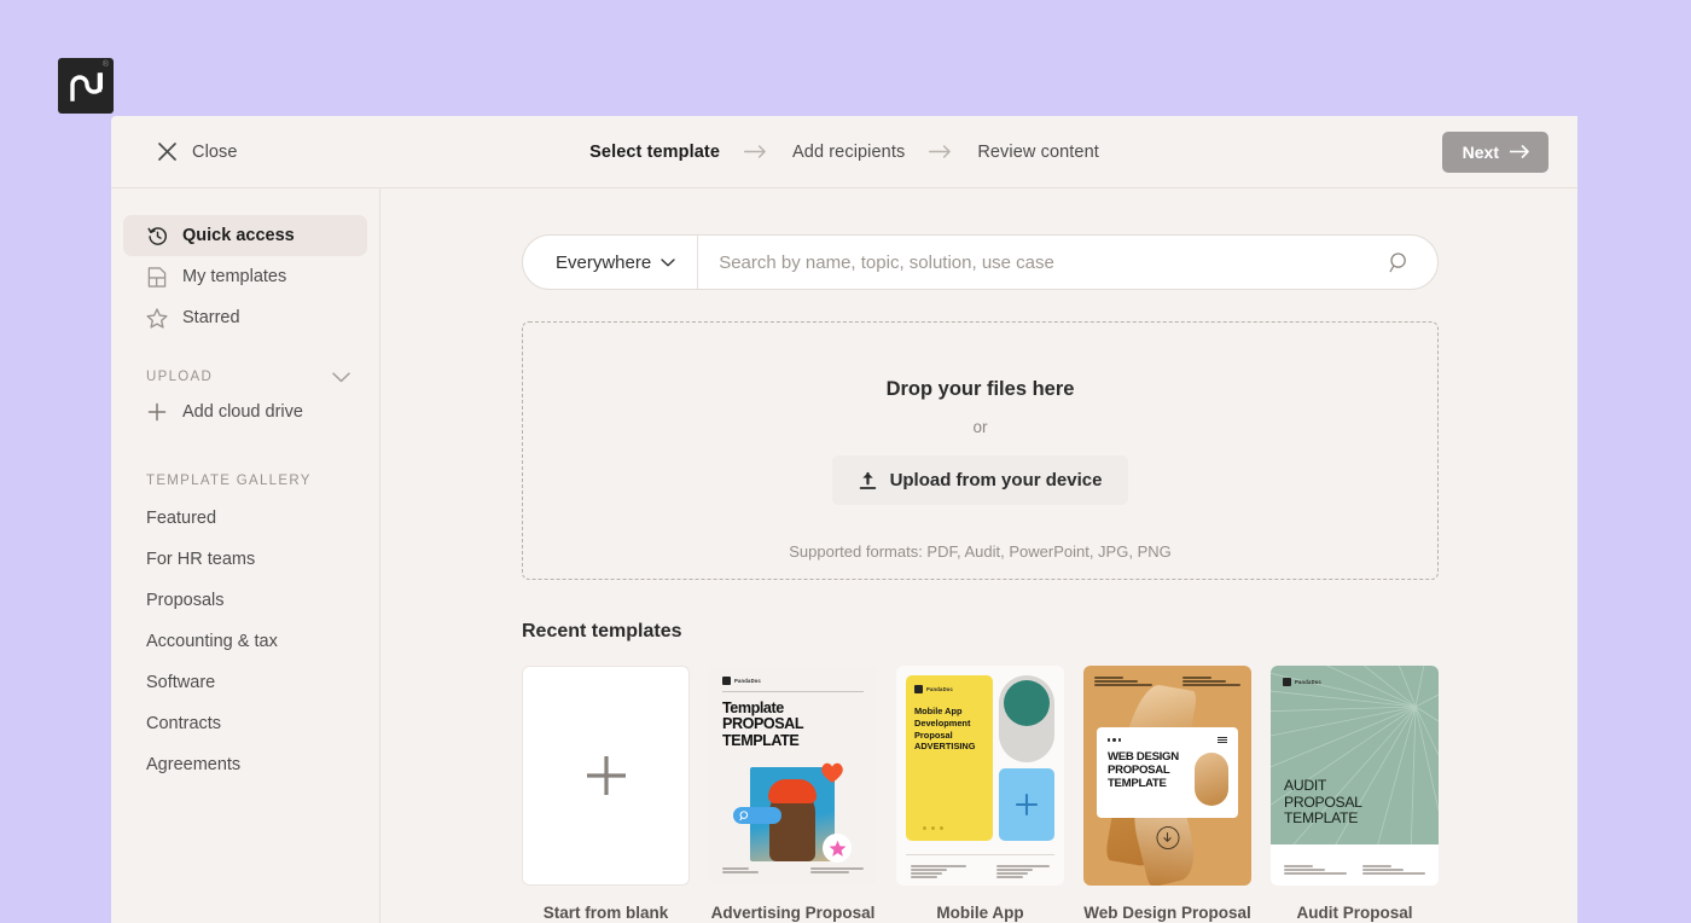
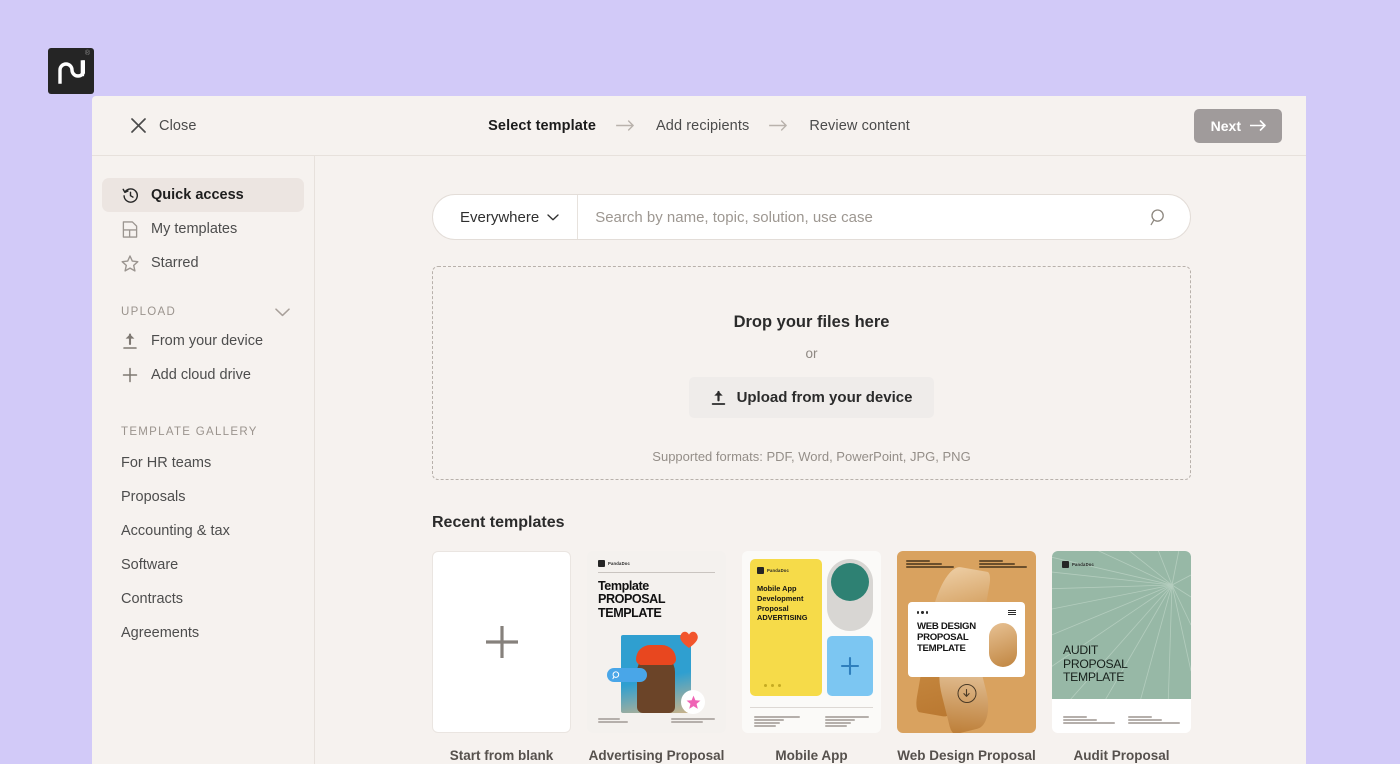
  Close
  Select template
  Add recipients
  Review content
  Next
  Quick access
  My templates
  Starred
  UPLOAD
+ From your device
  Add cloud drive
  TEMPLATE GALLERY
- Featured
  For HR teams
  Proposals
  Accounting & tax
  Software
  Contracts
  Agreements
  Everywhere
  Search by name, topic, solution, use case
  Drop your files here
  or
  Upload from your device
- Supported formats: PDF, Audit, PowerPoint, JPG, PNG
+ Supported formats: PDF, Word, PowerPoint, JPG, PNG
  Recent templates
  Start from blank
  Template
  PROPOSAL
  TEMPLATE
  Advertising Proposal
  Mobile App
  Development
  Proposal
  ADVERTISING
  WEB DESIGN
  PROPOSAL
  TEMPLATE
  Web Design Proposal
  AUDIT
  PROPOSAL
  TEMPLATE
  Audit Proposal
